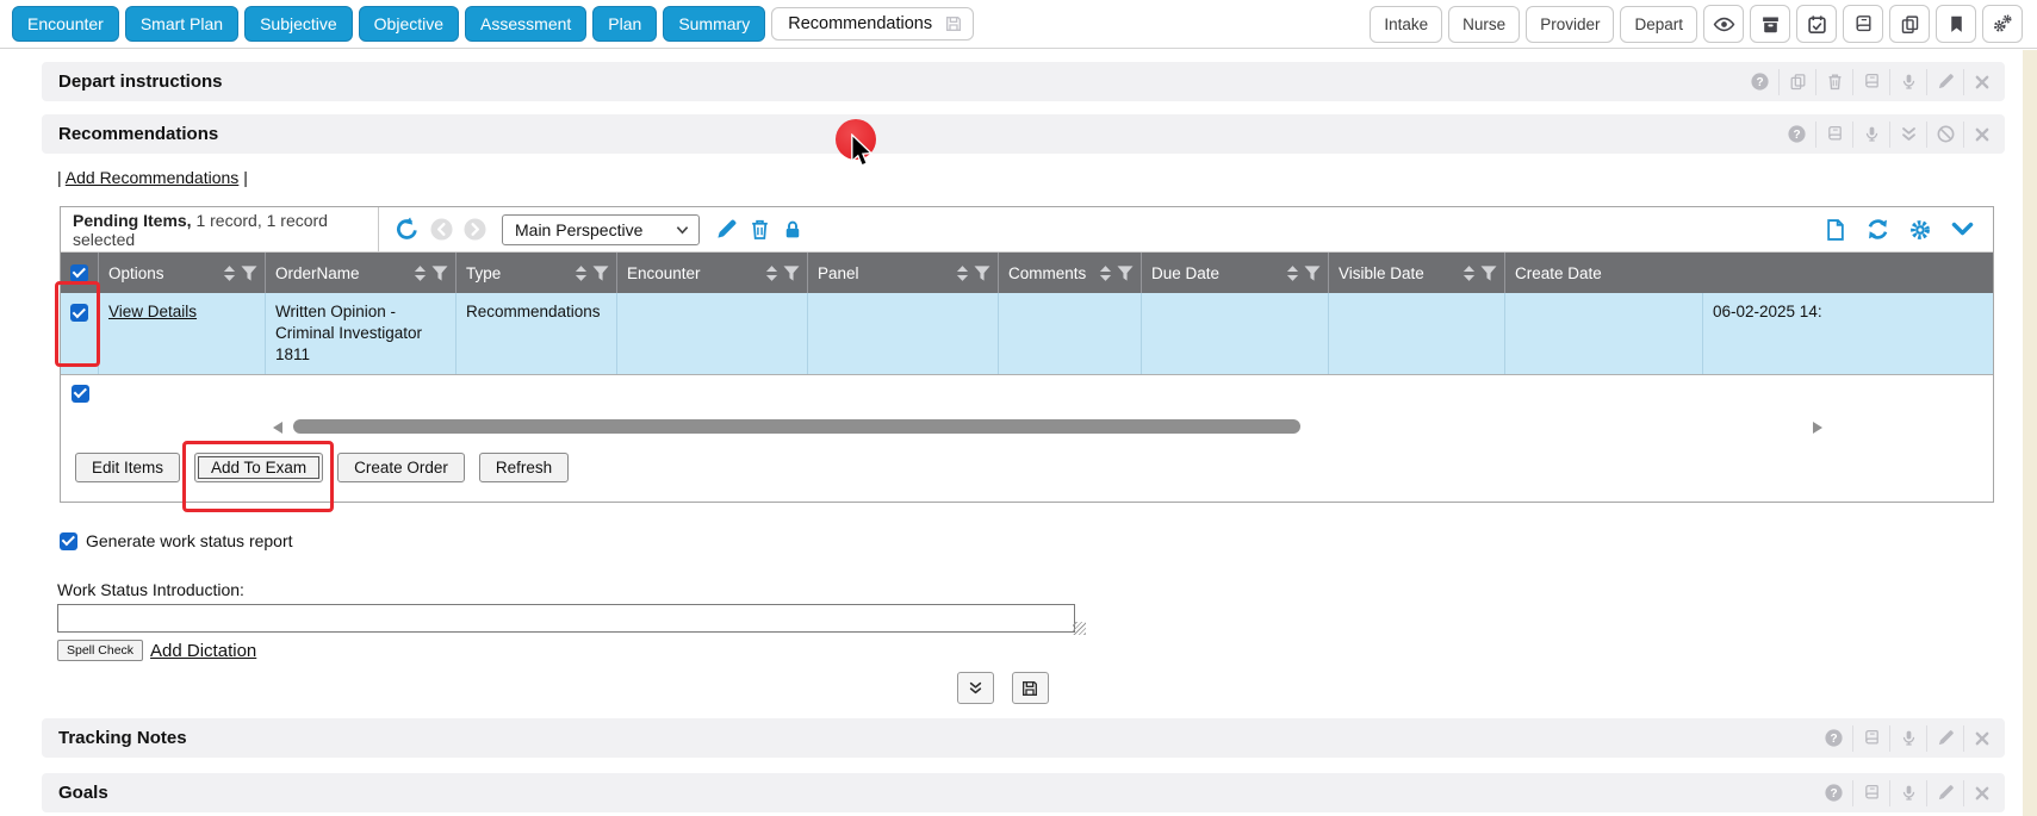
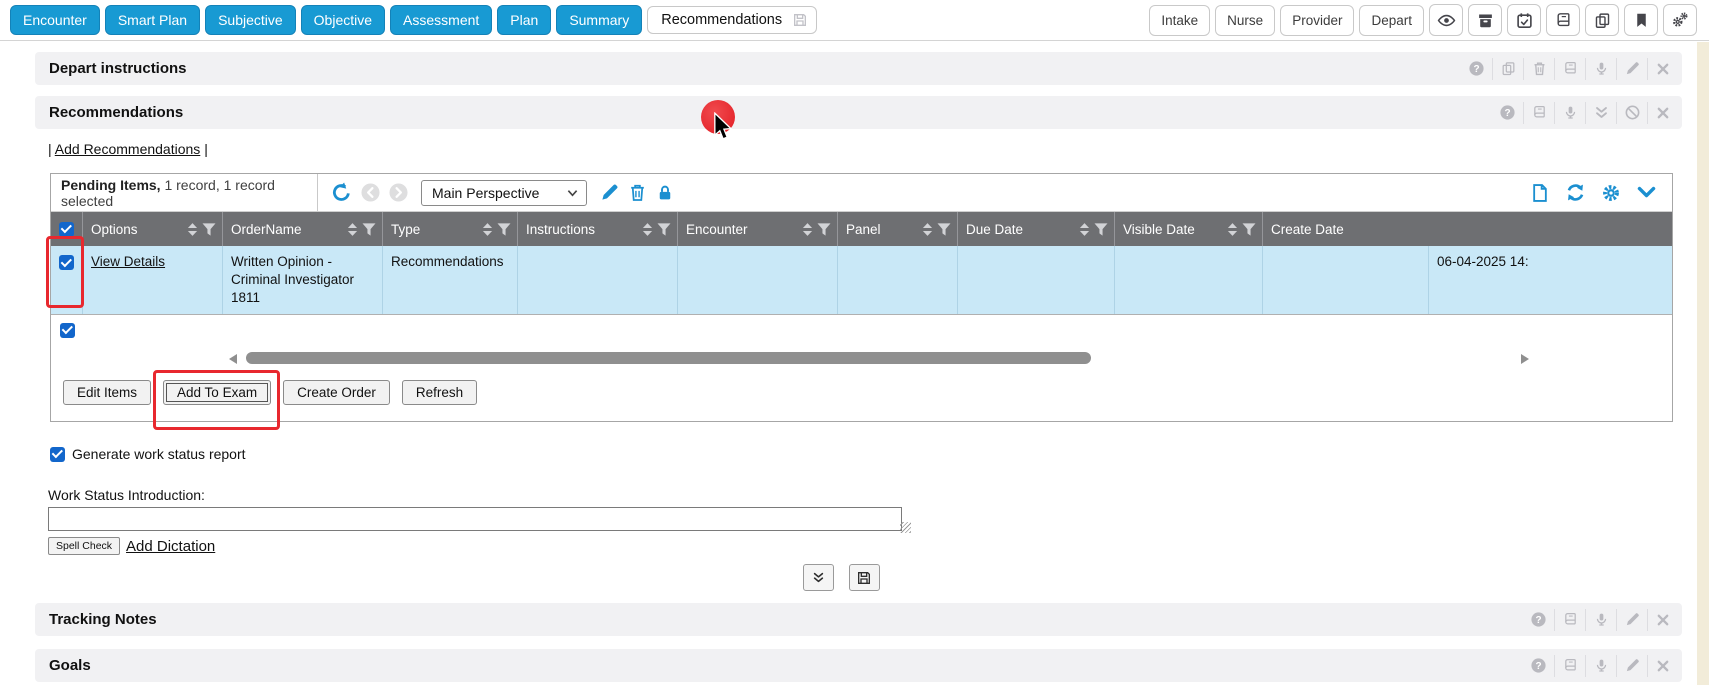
  Encounter
  Smart Plan
  Subjective
  Objective
  Assessment
  Plan
  Summary
  Recommendations
  Intake
  Nurse
  Provider
  Depart
  Depart instructions
  Recommendations
  | Add Recommendations |
  Pending Items, 1 record, 1 record selected
  Main Perspective
  Options
  OrderName
  Type
+ Instructions
  Encounter
  Panel
- Comments
  Due Date
  Visible Date
  Create Date
  View Details
  Written Opinion - Criminal Investigator 1811
  Recommendations
- 06-02-2025 14:
+ 06-04-2025 14:
  Edit Items
  Add To Exam
  Create Order
  Refresh
  Generate work status report
  Work Status Introduction:
  Spell Check
  Add Dictation
  Tracking Notes
  Goals
